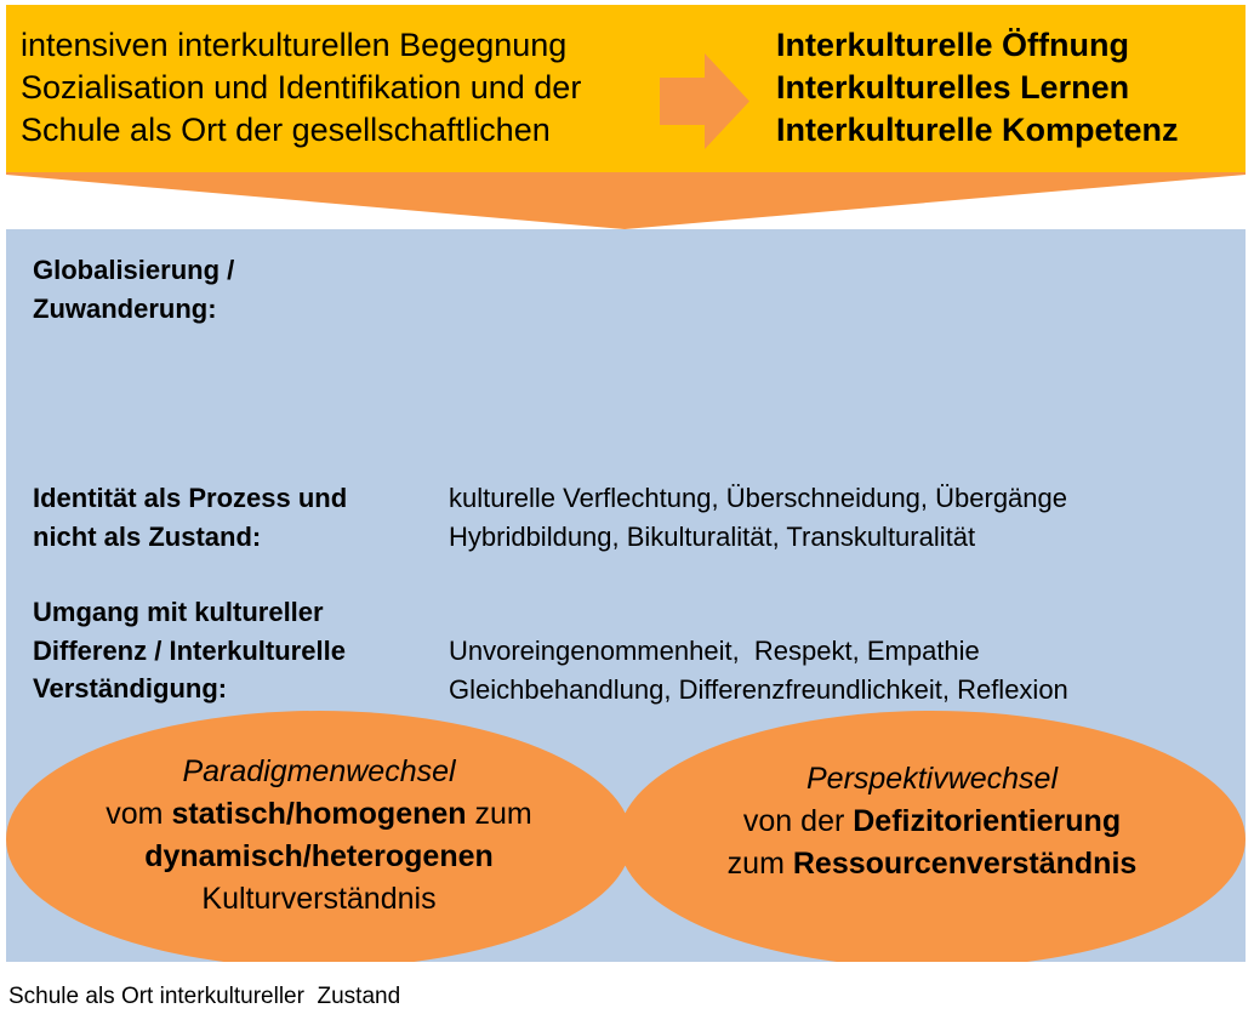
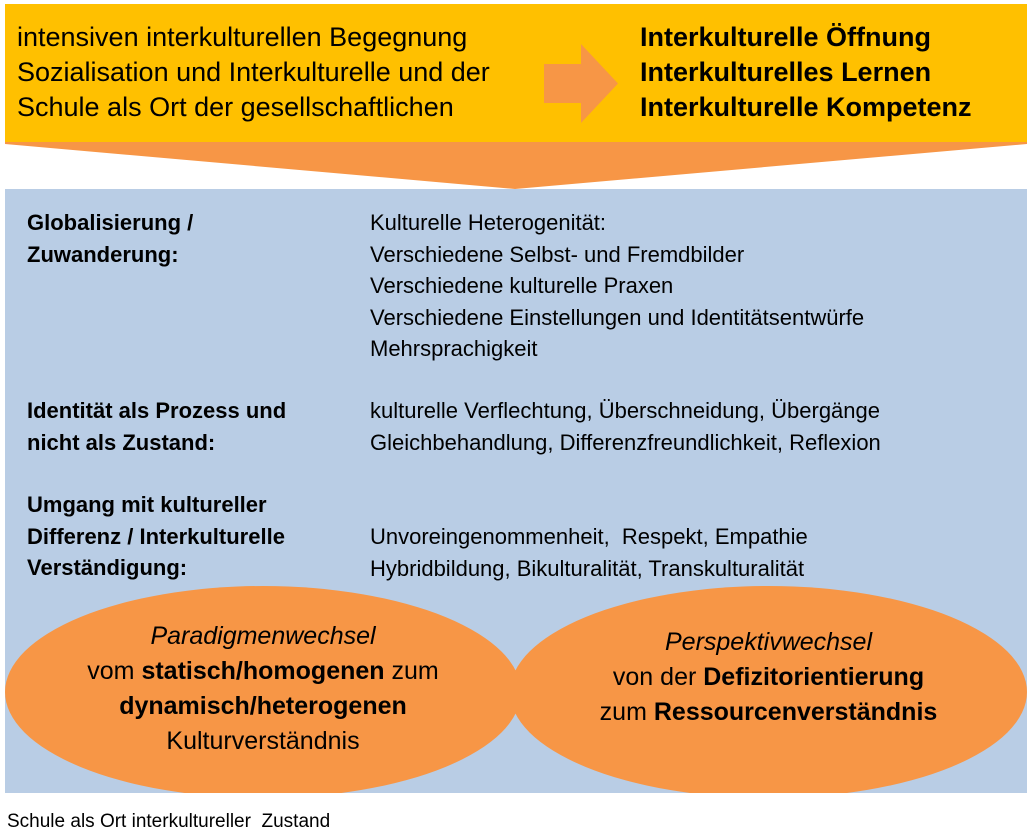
  intensiven interkulturellen Begegnung
- Sozialisation und Identifikation und der
+ Sozialisation und Interkulturelle und der
  Schule als Ort der gesellschaftlichen
  Interkulturelle Öffnung
  Interkulturelles Lernen
  Interkulturelle Kompetenz
  Globalisierung /
  Zuwanderung:
+ Kulturelle Heterogenität:
+ Verschiedene Selbst- und Fremdbilder
+ Verschiedene kulturelle Praxen
+ Verschiedene Einstellungen und Identitätsentwürfe
+ Mehrsprachigkeit
  Identität als Prozess und
  nicht als Zustand:
  kulturelle Verflechtung, Überschneidung, Übergänge
- Hybridbildung, Bikulturalität, Transkulturalität
+ Gleichbehandlung, Differenzfreundlichkeit, Reflexion
  Umgang mit kultureller
  Differenz / Interkulturelle
  Verständigung:
  Unvoreingenommenheit, Respekt, Empathie
- Gleichbehandlung, Differenzfreundlichkeit, Reflexion
+ Hybridbildung, Bikulturalität, Transkulturalität
  Paradigmenwechsel
  vom statisch/homogenen zum
  dynamisch/heterogenen
  Kulturverständnis
  Perspektivwechsel
  von der Defizitorientierung
  zum Ressourcenverständnis
  Schule als Ort interkultureller Zustand
